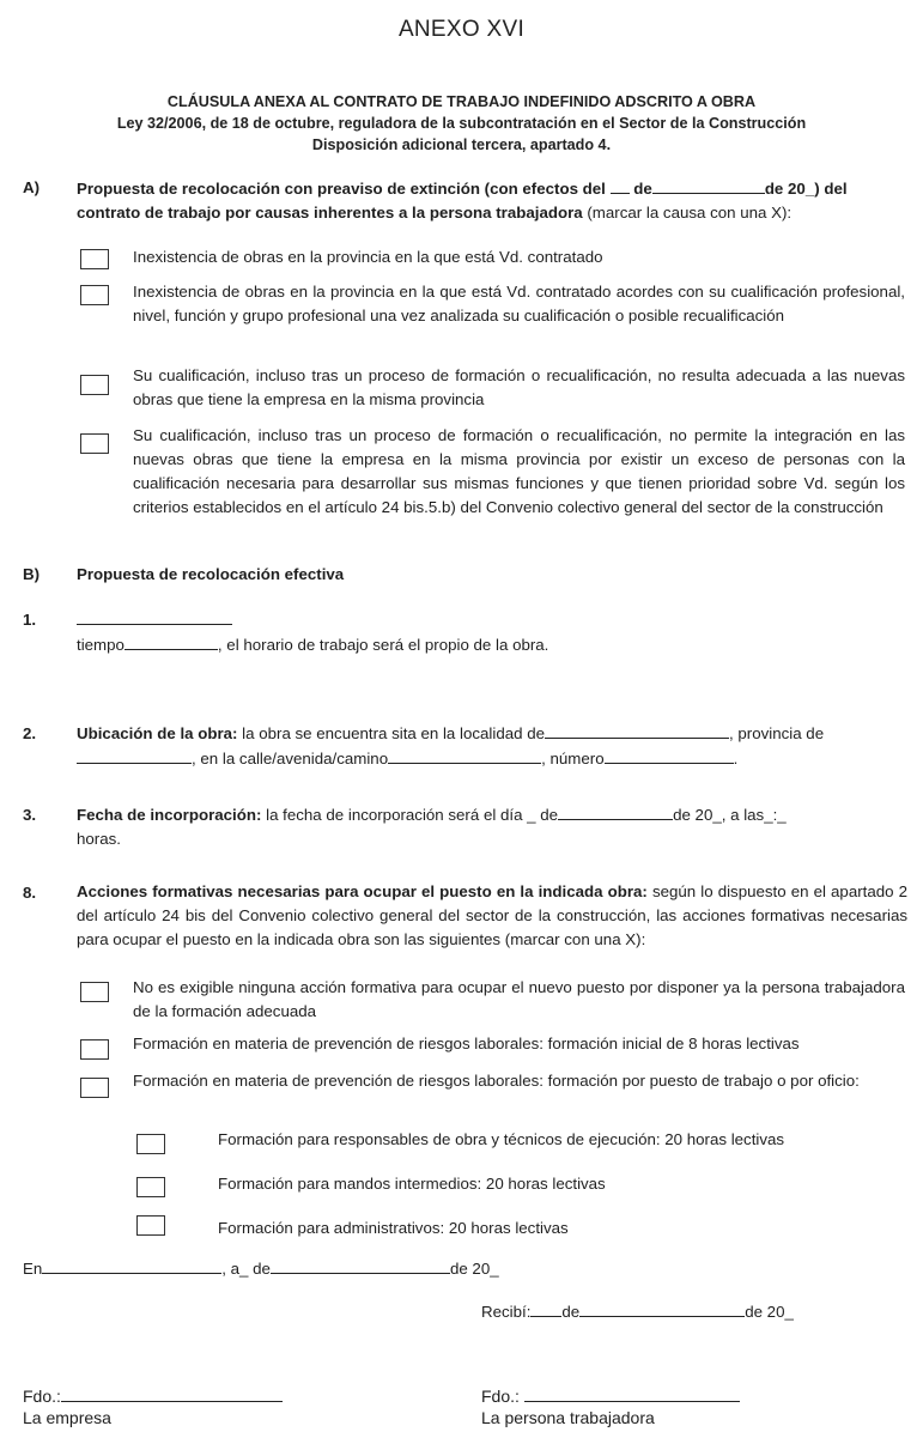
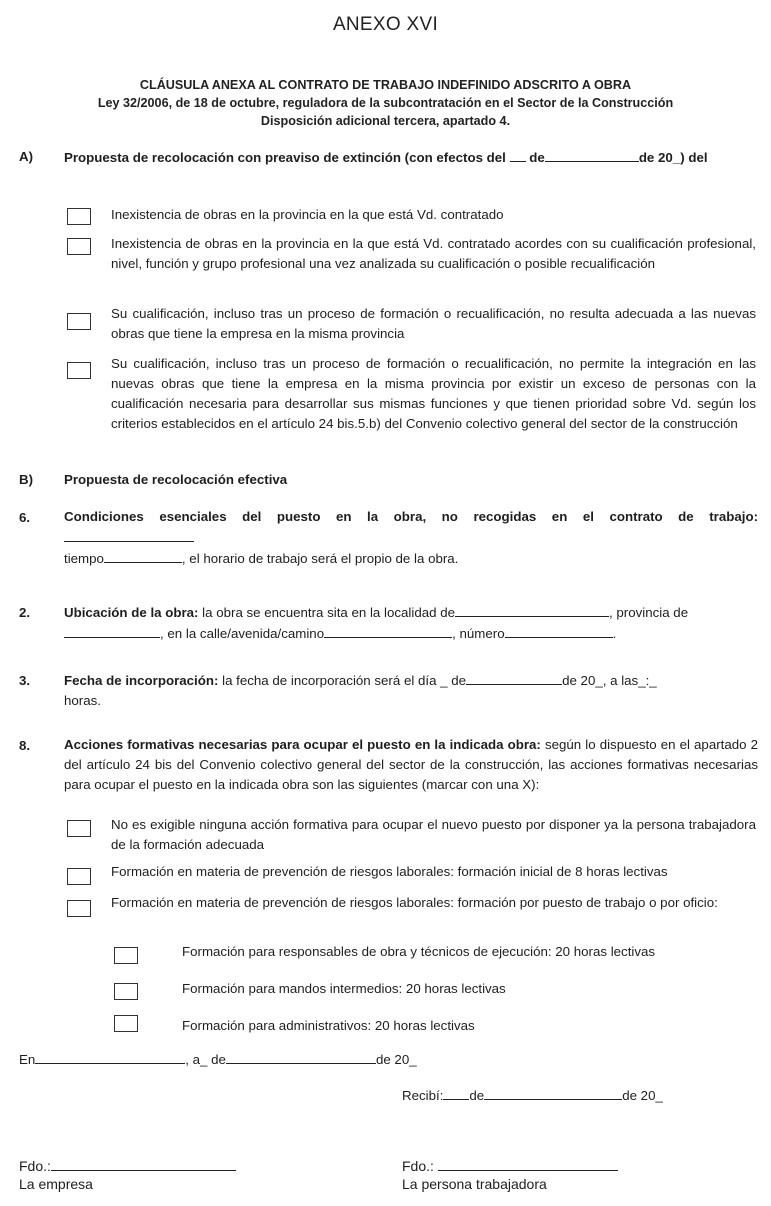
  ANEXO XVI
  CLÁUSULA ANEXA AL CONTRATO DE TRABAJO INDEFINIDO ADSCRITO A OBRA
  Ley 32/2006, de 18 de octubre, reguladora de la subcontratación en el Sector de la Construcción
  Disposición adicional tercera, apartado 4.
  A)
  Propuesta de recolocación con preaviso de extinción (con efectos del de de 20_) del
- contrato de trabajo por causas inherentes a la persona trabajadora (marcar la causa con una X):
  Inexistencia de obras en la provincia en la que está Vd. contratado
  Inexistencia de obras en la provincia en la que está Vd. contratado acordes con su cualificación profesional, nivel, función y grupo profesional una vez analizada su cualificación o posible recualificación
  Su cualificación, incluso tras un proceso de formación o recualificación, no resulta adecuada a las nuevas obras que tiene la empresa en la misma provincia
  Su cualificación, incluso tras un proceso de formación o recualificación, no permite la integración en las nuevas obras que tiene la empresa en la misma provincia por existir un exceso de personas con la cualificación necesaria para desarrollar sus mismas funciones y que tienen prioridad sobre Vd. según los criterios establecidos en el artículo 24 bis.5.b) del Convenio colectivo general del sector de la construcción
  B)
  Propuesta de recolocación efectiva
- 1.
+ 6.
+ Condiciones esenciales del puesto en la obra, no recogidas en el contrato de trabajo:
  tiempo , el horario de trabajo será el propio de la obra.
  2.
  Ubicación de la obra: la obra se encuentra sita en la localidad de , provincia de
  , en la calle/avenida/camino , número .
  3.
  Fecha de incorporación: la fecha de incorporación será el día _ de de 20_, a las_:_
  horas.
  8.
  Acciones formativas necesarias para ocupar el puesto en la indicada obra: según lo dispuesto en el apartado 2 del artículo 24 bis del Convenio colectivo general del sector de la construcción, las acciones formativas necesarias para ocupar el puesto en la indicada obra son las siguientes (marcar con una X):
  No es exigible ninguna acción formativa para ocupar el nuevo puesto por disponer ya la persona trabajadora de la formación adecuada
  Formación en materia de prevención de riesgos laborales: formación inicial de 8 horas lectivas
  Formación en materia de prevención de riesgos laborales: formación por puesto de trabajo o por oficio:
  Formación para responsables de obra y técnicos de ejecución: 20 horas lectivas
  Formación para mandos intermedios: 20 horas lectivas
  Formación para administrativos: 20 horas lectivas
  En , a_ de de 20_
  Recibí: de de 20_
  Fdo.:
  La empresa
  Fdo.:
  La persona trabajadora
